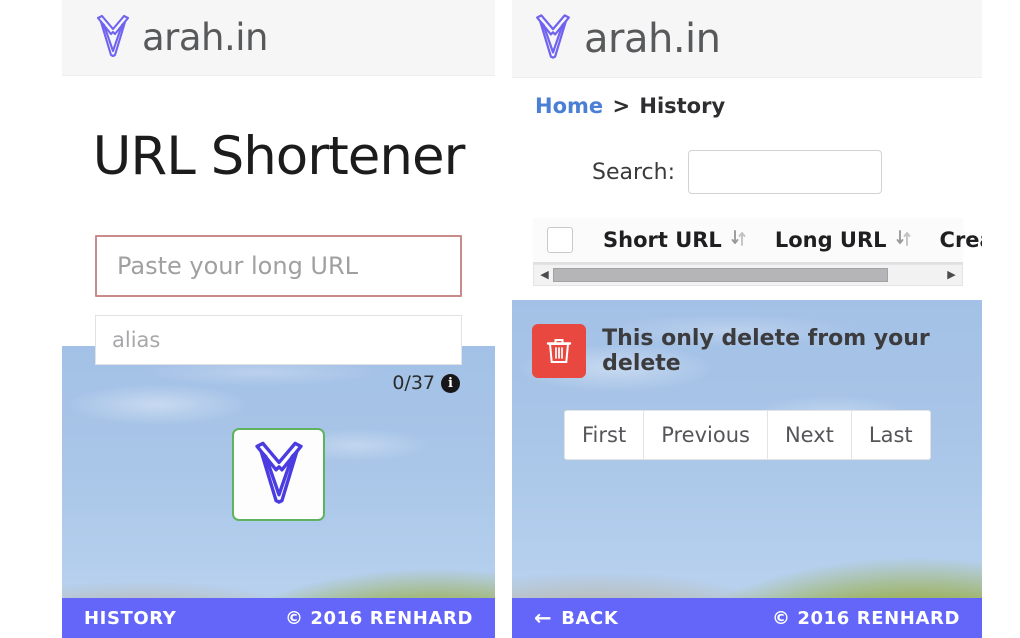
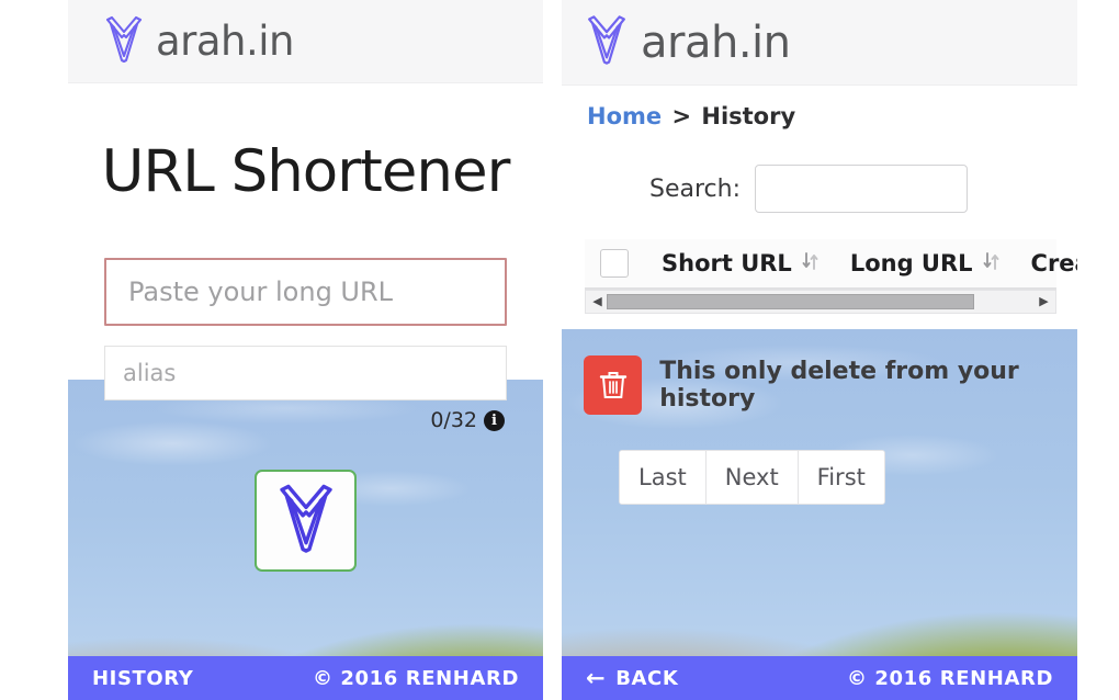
  arah.in
  URL Shortener
  Paste your long URL
  alias
- 0/37
+ 0/32
  i
  HISTORY
  © 2016 RENHARD
  arah.in
  Home > History
  Search:
  Short URL
  Long URL
  Cre
  ◀
  ▶
- This only delete from your delete
+ This only delete from your history
- First
+ Last
- Previous
  Next
- Last
+ First
  ←
  BACK
  © 2016 RENHARD
